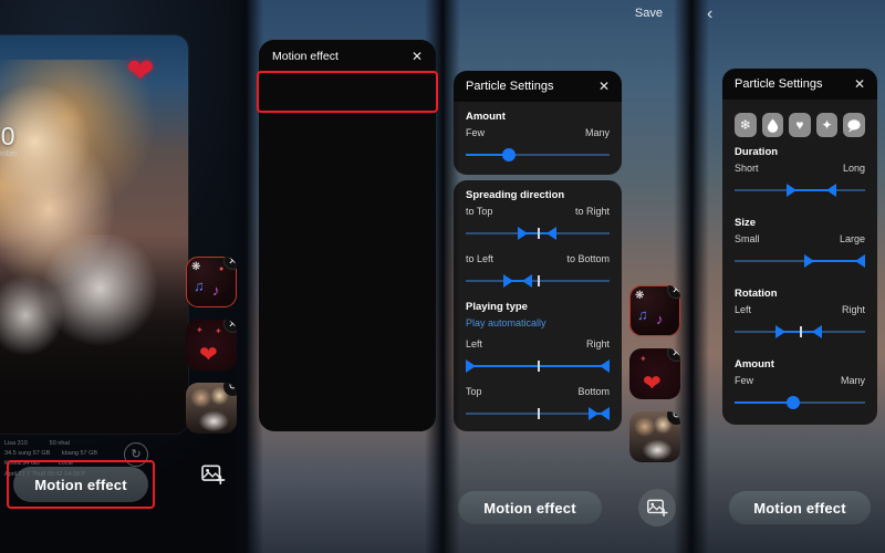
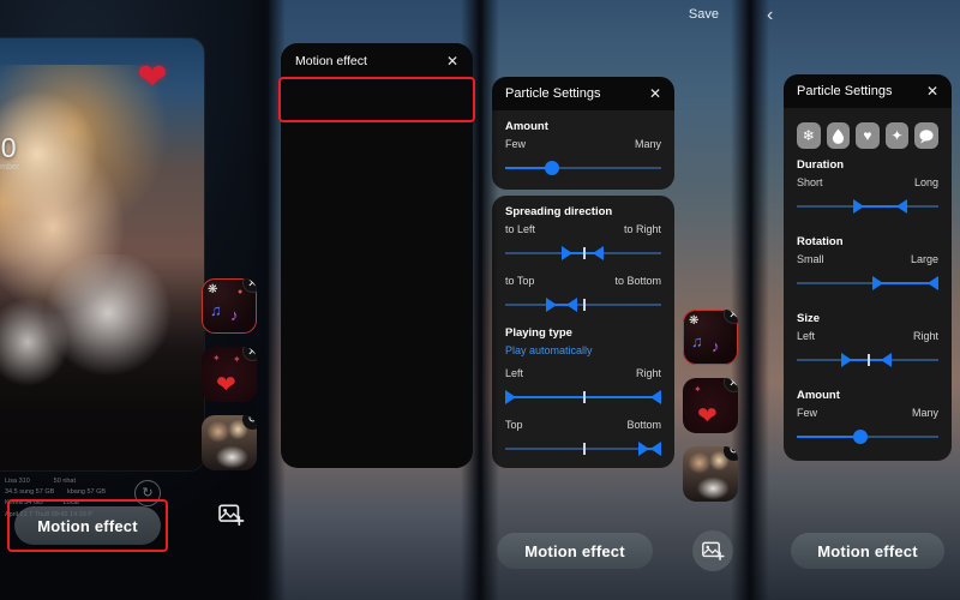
  ❤
  ↻
  ❋
  ♫
  ♪
  ✕
  ❤
  ✦
  ✦
  ✕
  ↻
  Motion effect
  Motion effect
  ✕
  Save
  Particle Settings
  ✕
  Amount
  Few
  Many
  Spreading direction
- to Top
+ to Left
  to Right
- to Left
+ to Top
  to Bottom
  Playing type
  Play automatically
  Left
  Right
  Top
  Bottom
  ❋
  ♫
  ♪
  ✕
  ❤
  ✦
  ✕
  ↻
  Motion effect
  ‹
  Particle Settings
  ✕
  ❄
  ♥
  ✦
  Duration
  Short
  Long
- Size
+ Rotation
  Small
  Large
- Rotation
+ Size
  Left
  Right
  Amount
  Few
  Many
  Motion effect
